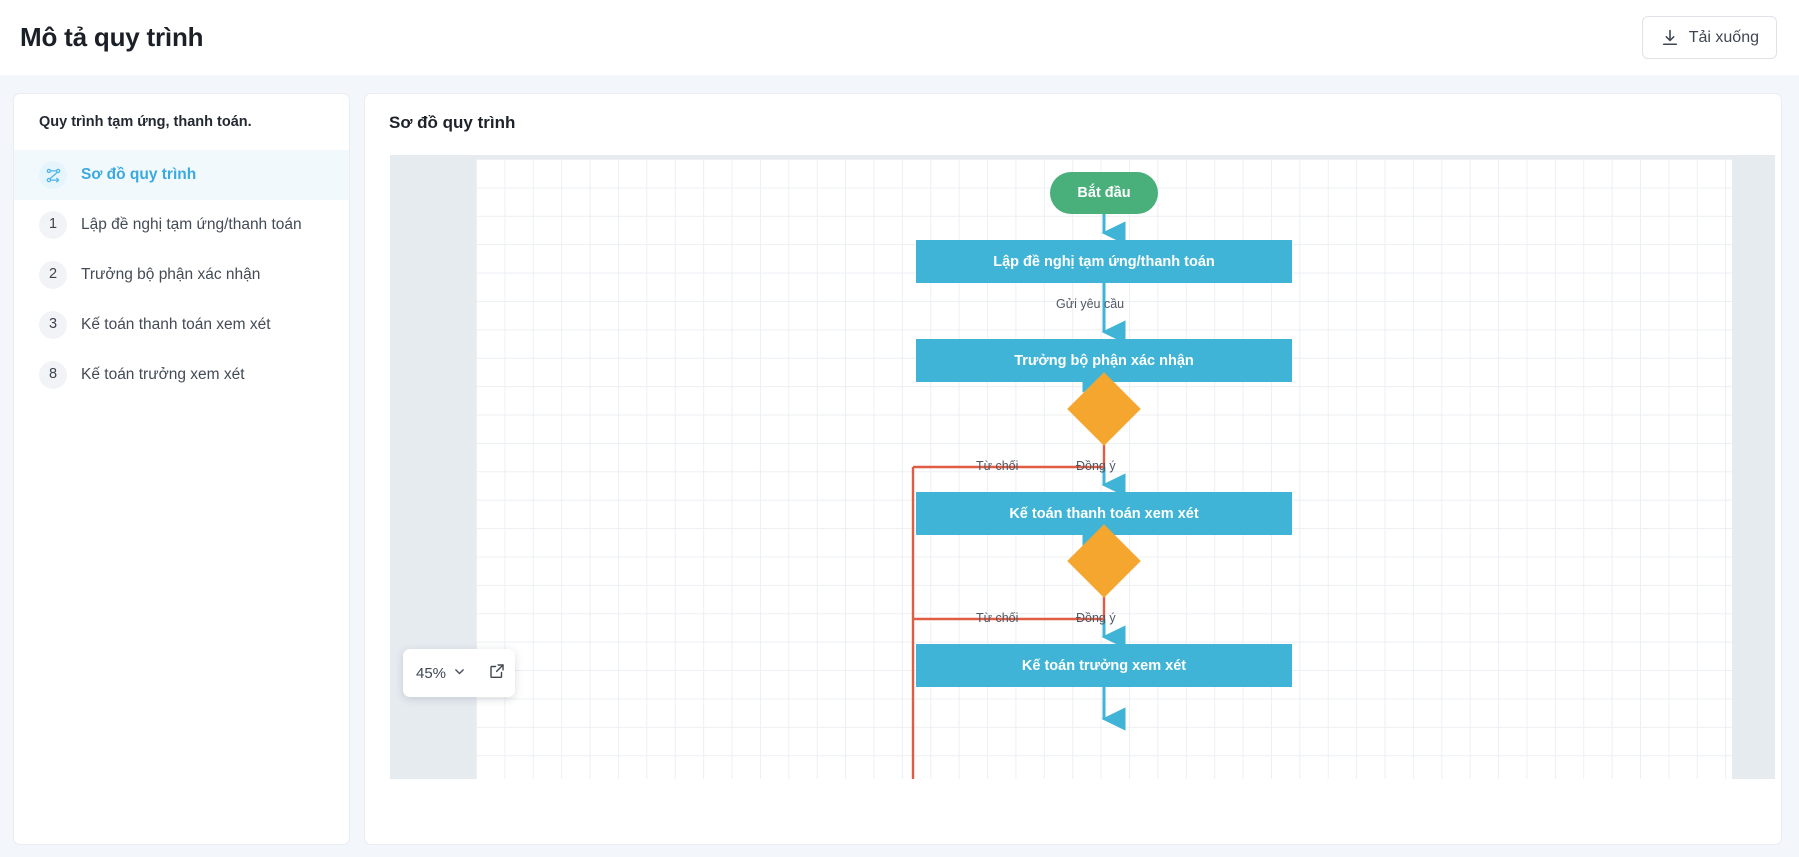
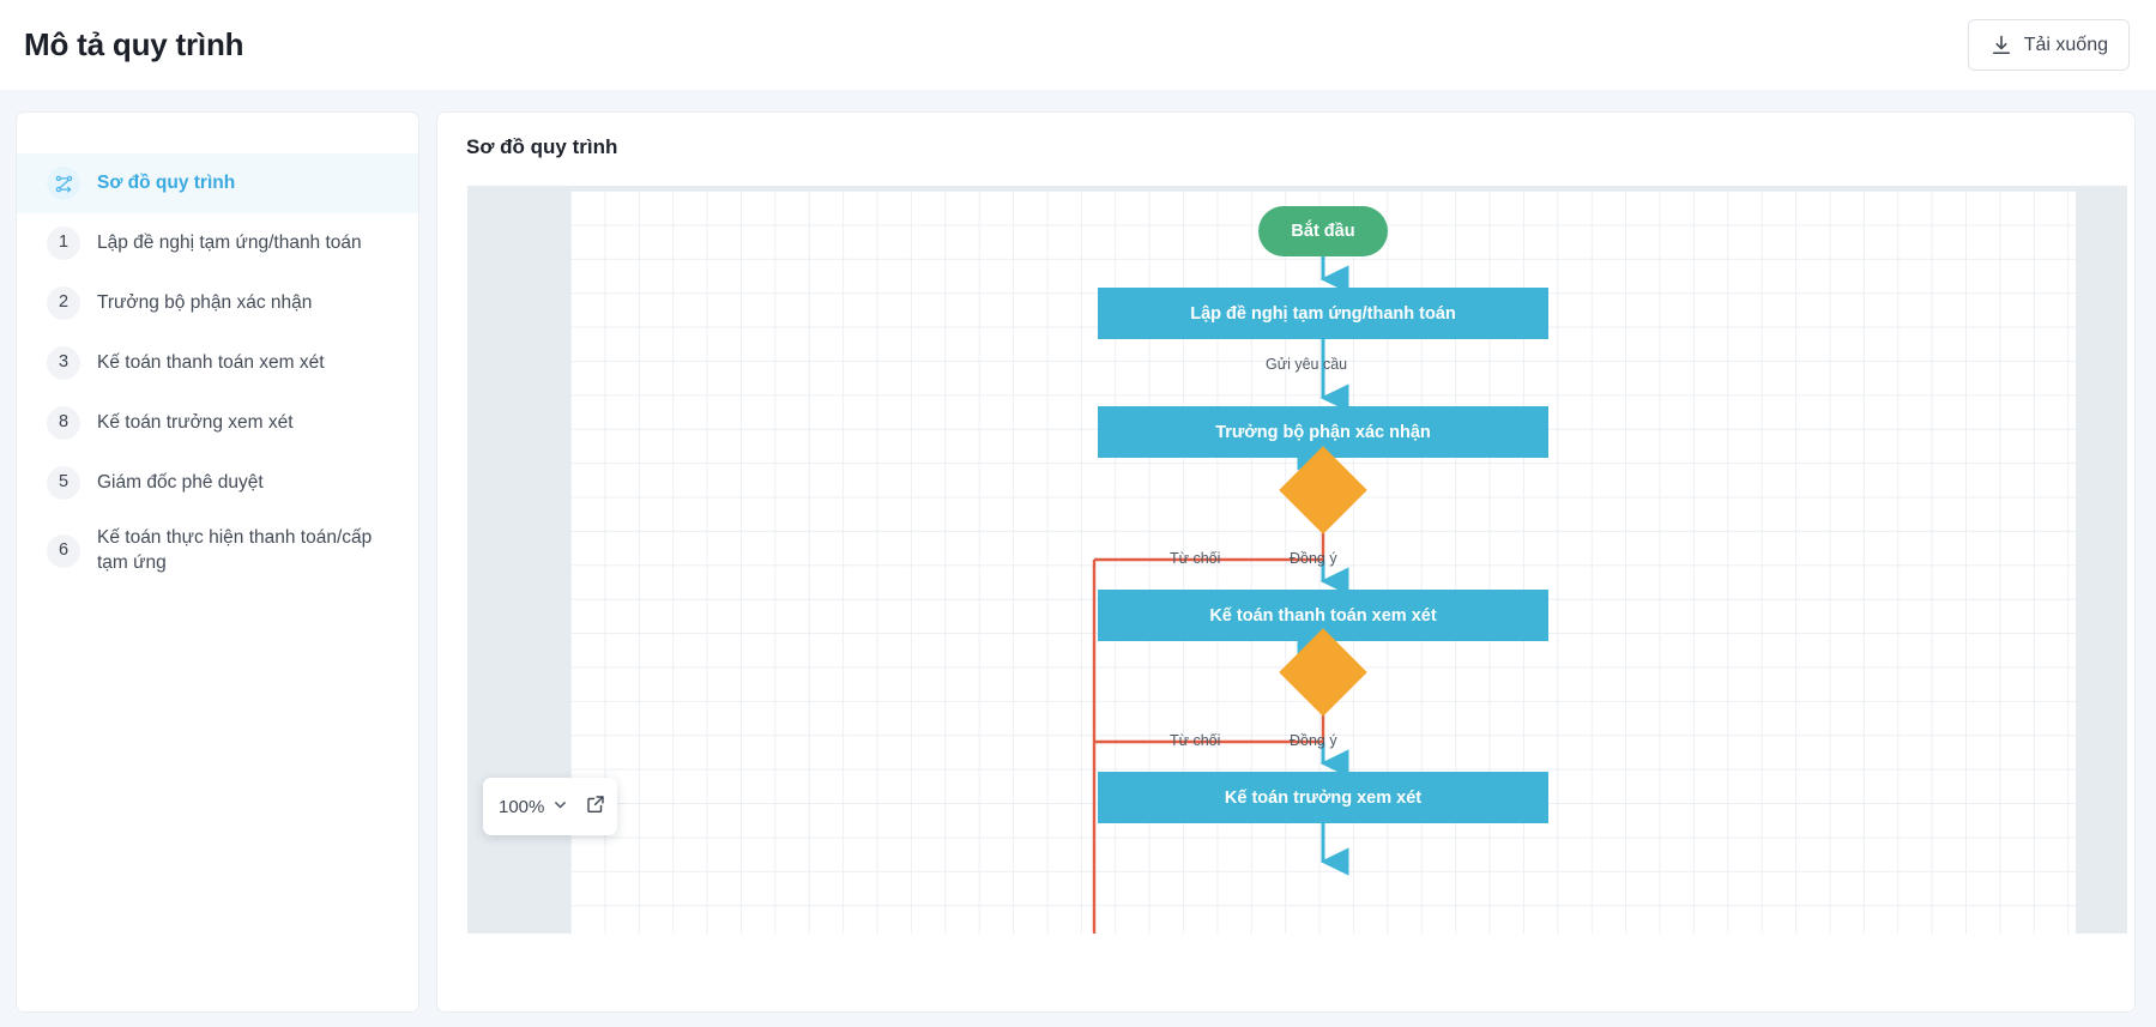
  Mô tả quy trình
  Tải xuống
- Quy trình tạm ứng, thanh toán.
  Sơ đồ quy trình
  1
  Lập đề nghị tạm ứng/thanh toán
  2
  Trưởng bộ phận xác nhận
  3
  Kế toán thanh toán xem xét
  8
  Kế toán trưởng xem xét
+ 5
+ Giám đốc phê duyệt
+ 6
+ Kế toán thực hiện thanh toán/cấp tạm ứng
  Sơ đồ quy trình
  Bắt đầu
  Lập đề nghị tạm ứng/thanh toán
  Gửi yêu cầu
  Trưởng bộ phận xác nhận
  Từ chối
  Đồng ý
  Kế toán thanh toán xem xét
  Từ chối
  Đồng ý
  Kế toán trưởng xem xét
- 45%
+ 100%
